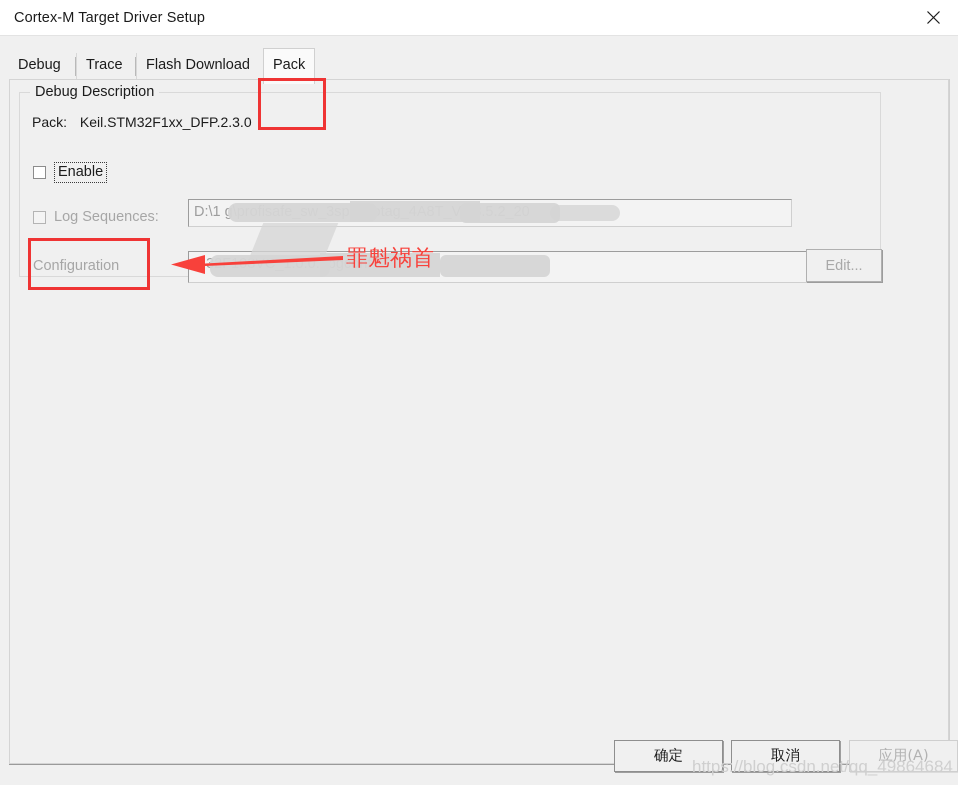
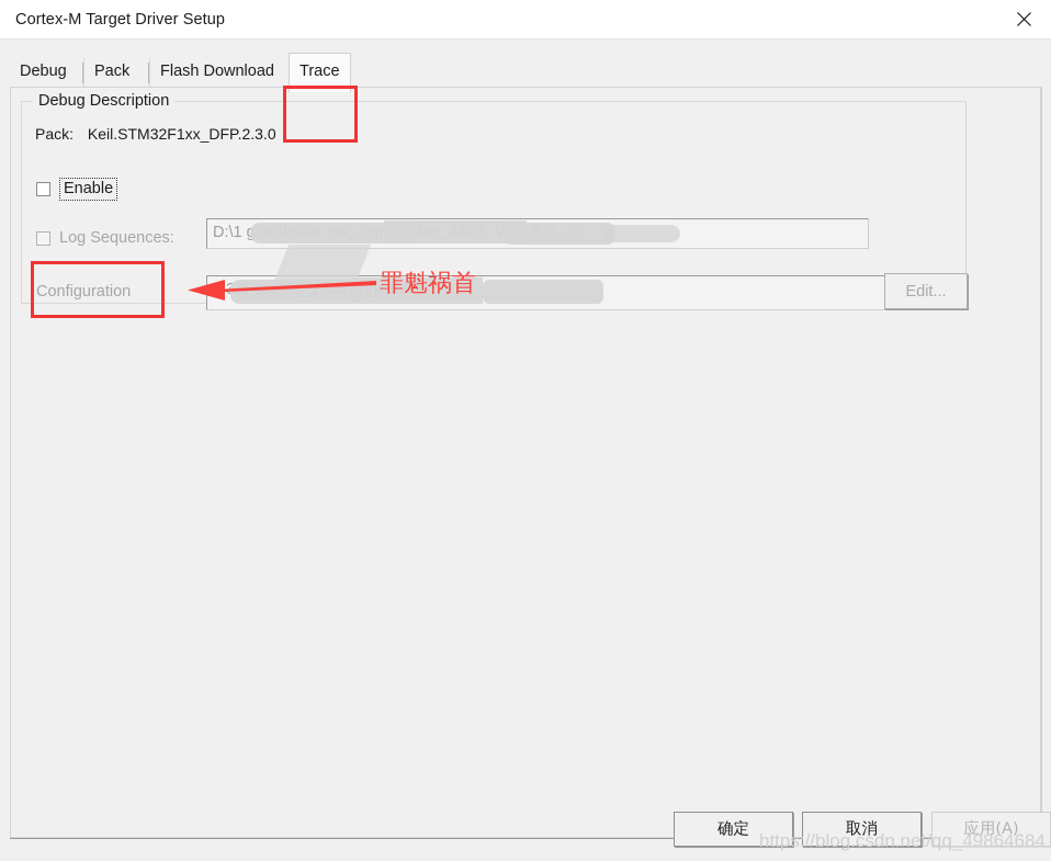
  Cortex-M Target Driver Setup
  Debug
- Trace
+ Pack
  Flash Download
- Pack
+ Trace
  Debug Description
  Pack: Keil.STM32F1xx_DFP.2.3.0
  Enable
  Log Sequences:
  Configuration
  Edit...
  罪魁祸首
  确定
  取消
  应用(A)
  https://blog.csdn.net/qq_49864684
